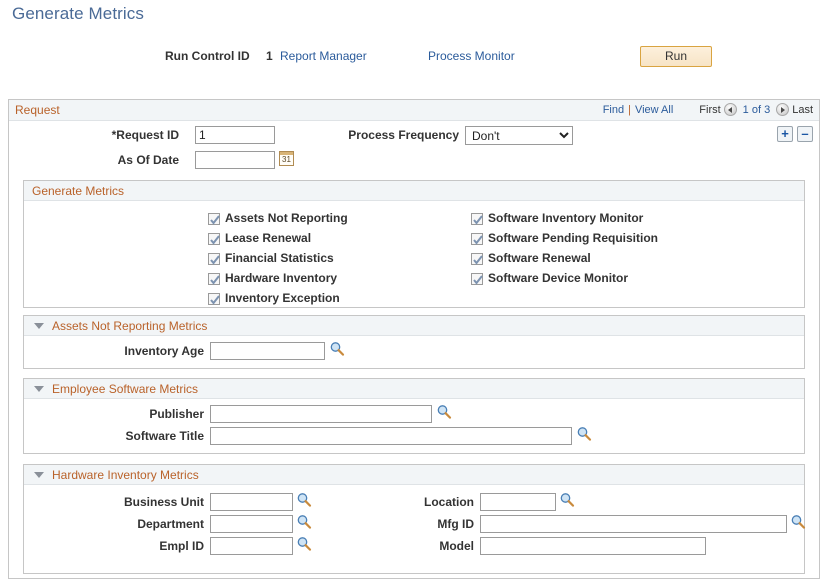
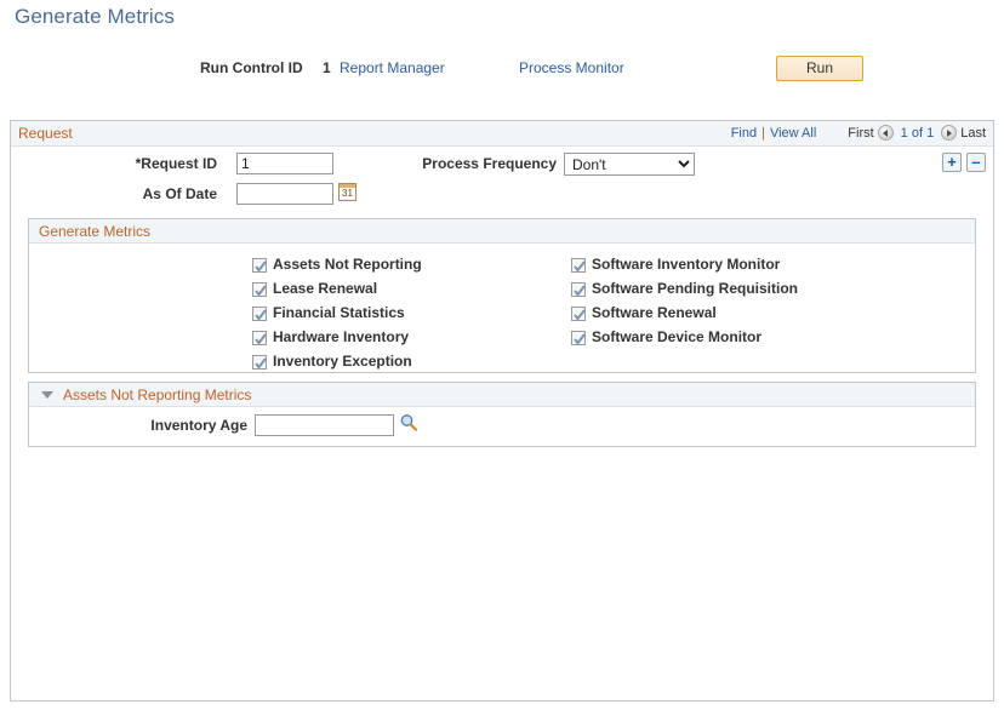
  Generate Metrics
  Run Control ID
  1
  Report Manager
  Process Monitor
  Run
  Request
  Find
  |
  View All
  First
- 1 of 3
+ 1 of 1
  Last
  *Request ID
  1
  Process Frequency
  Don't
  As Of Date
  31
  +
  –
  Generate Metrics
  Assets Not Reporting
  Lease Renewal
  Financial Statistics
  Hardware Inventory
  Inventory Exception
  Software Inventory Monitor
  Software Pending Requisition
  Software Renewal
  Software Device Monitor
  Assets Not Reporting Metrics
  Inventory Age
- Employee Software Metrics
- Publisher
- Software Title
- Hardware Inventory Metrics
- Business Unit
- Department
- Empl ID
- Location
- Mfg ID
- Model
